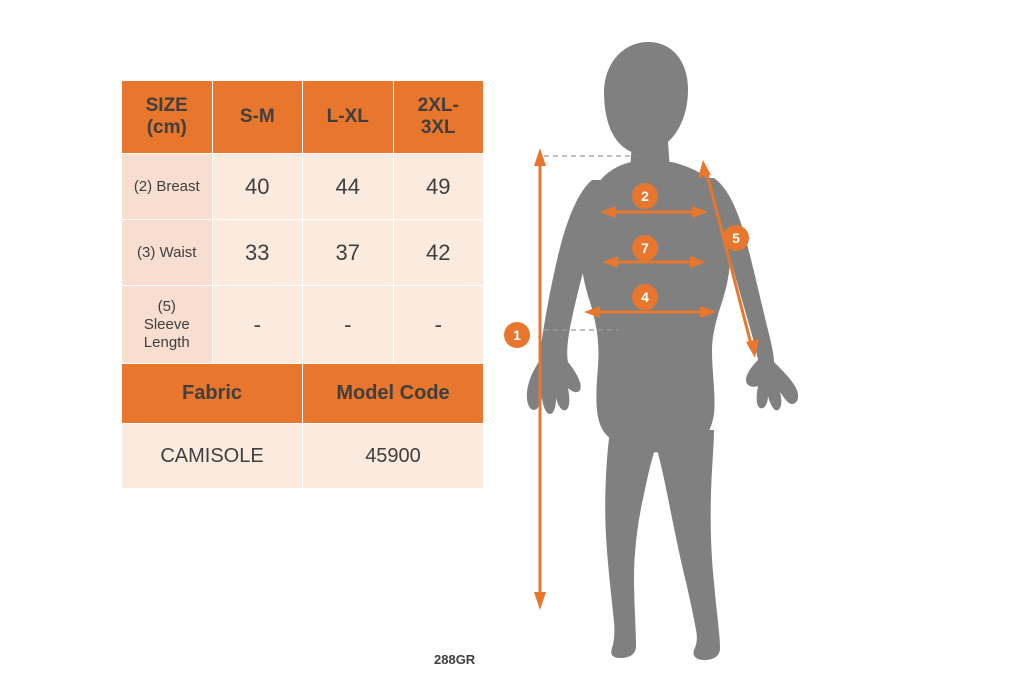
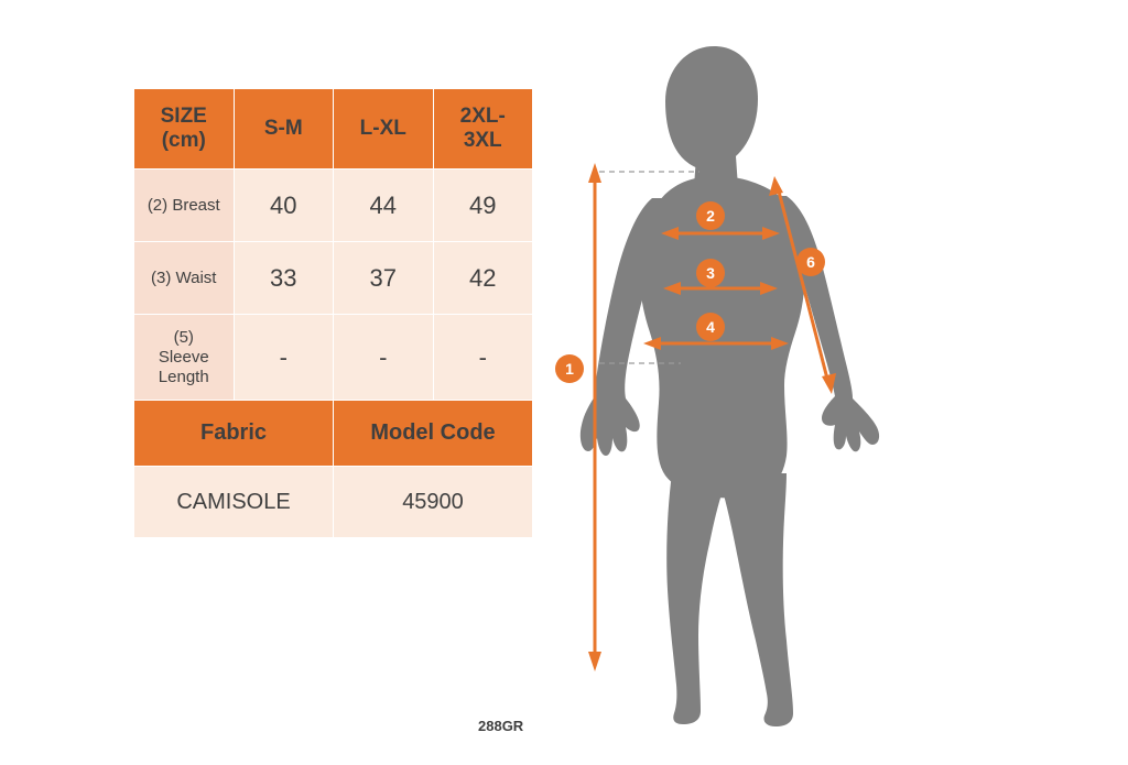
  SIZE (cm)	S-M	L-XL	2XL- 3XL
  (2) Breast	40	44	49
  (3) Waist	33	37	42
  (5) Sleeve Length	-	-	-
  Fabric	Model Code
  CAMISOLE	45900
  288GR
  1
  2
- 7
+ 3
  4
- 5
+ 6
